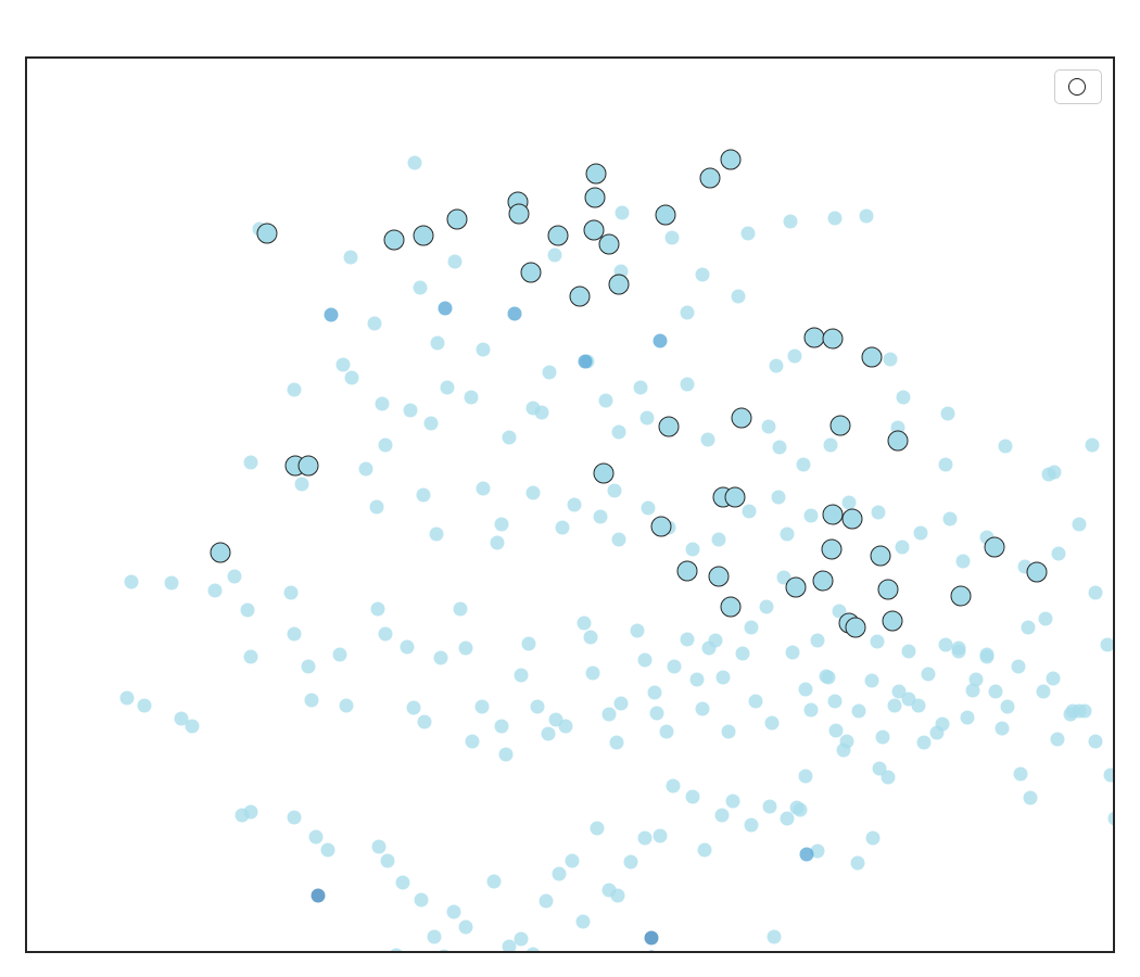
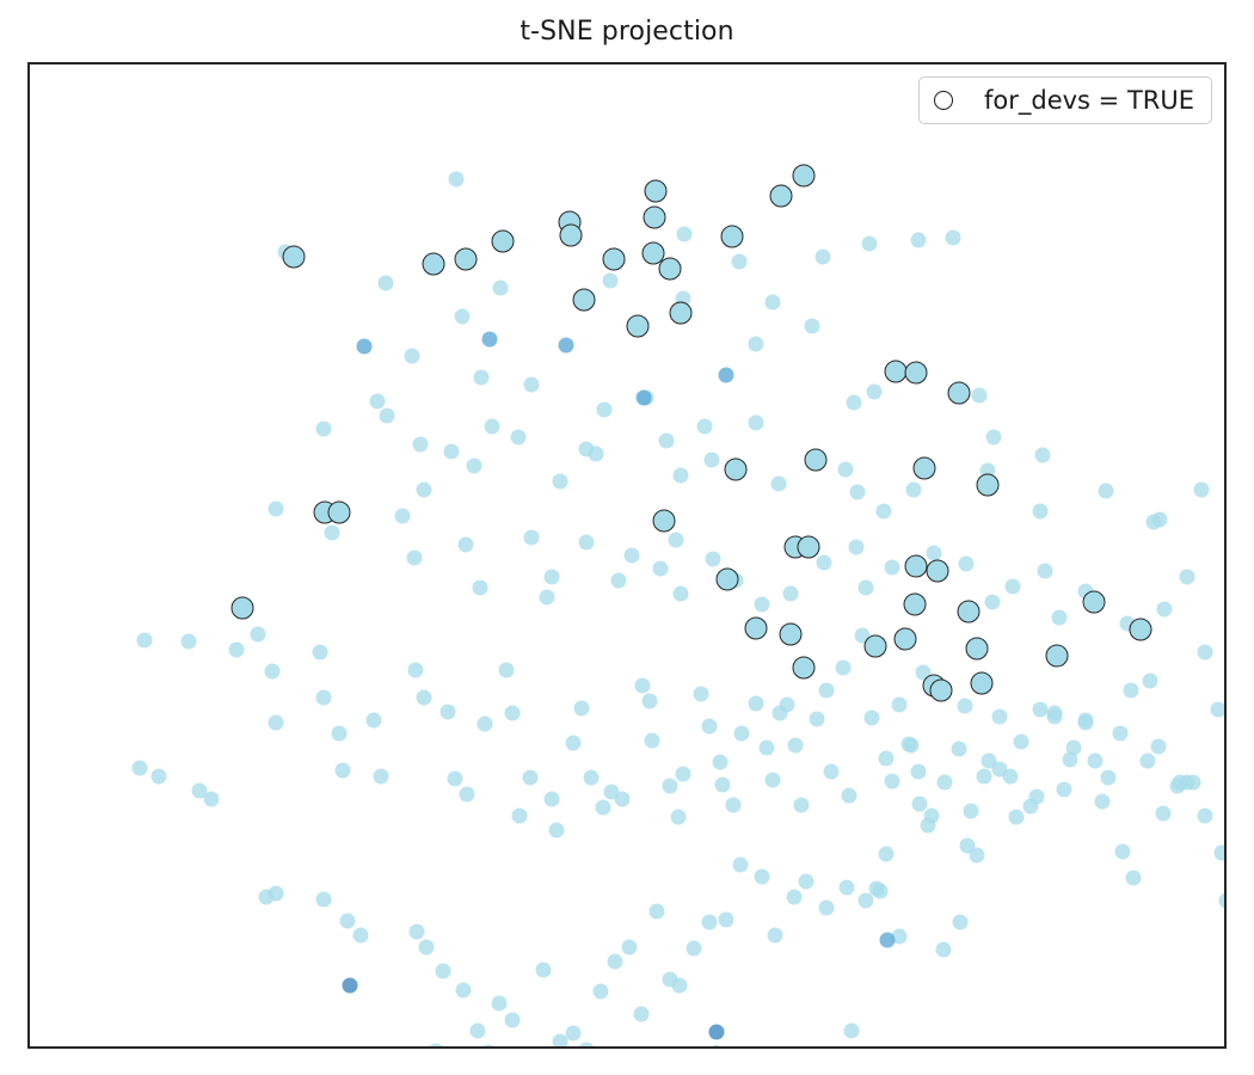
+ t-SNE projection
+ for_devs = TRUE
